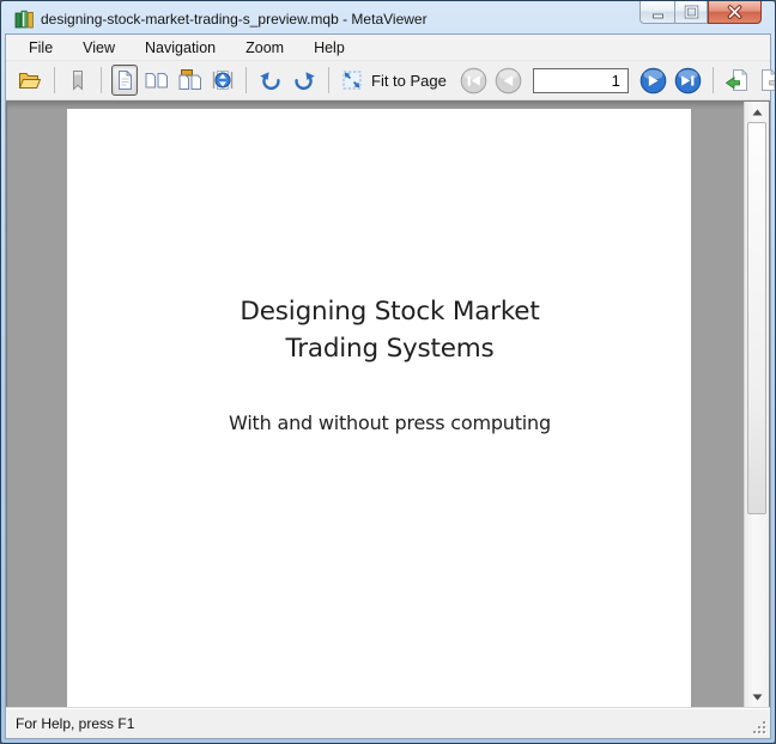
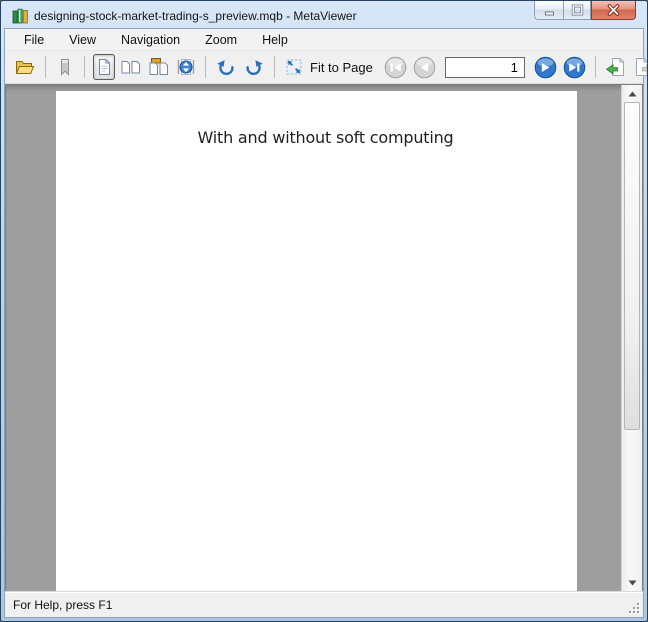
  designing-stock-market-trading-s_preview.mqb - MetaViewer
  File
  View
  Navigation
  Zoom
  Help
  Fit to Page
  1
- Designing Stock Market
- Trading Systems
- With and without press computing
+ With and without soft computing
  For Help, press F1
